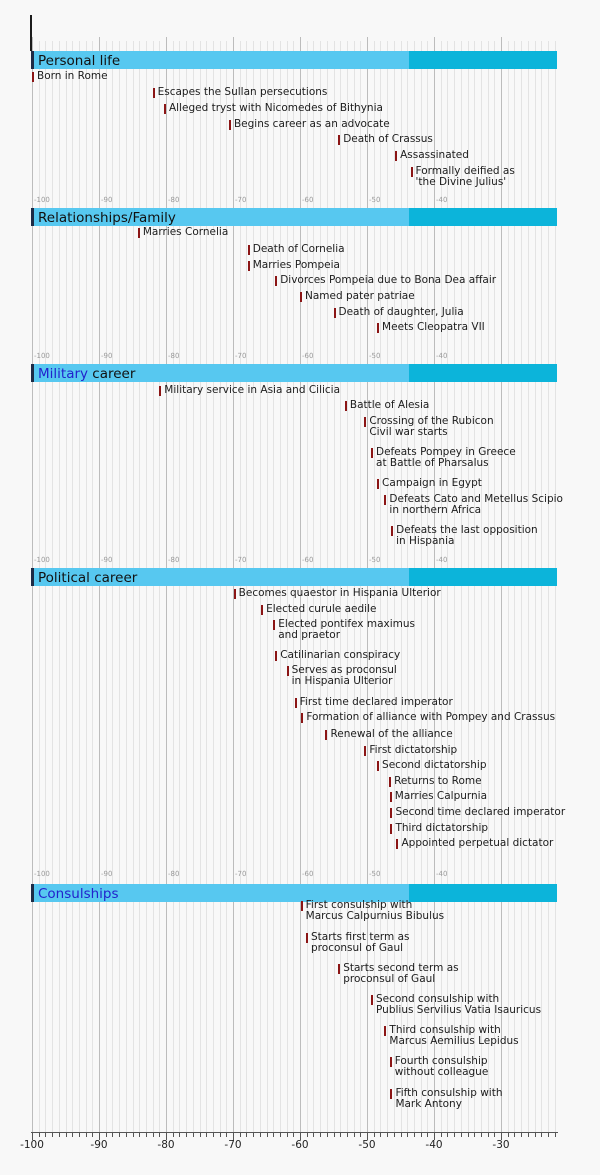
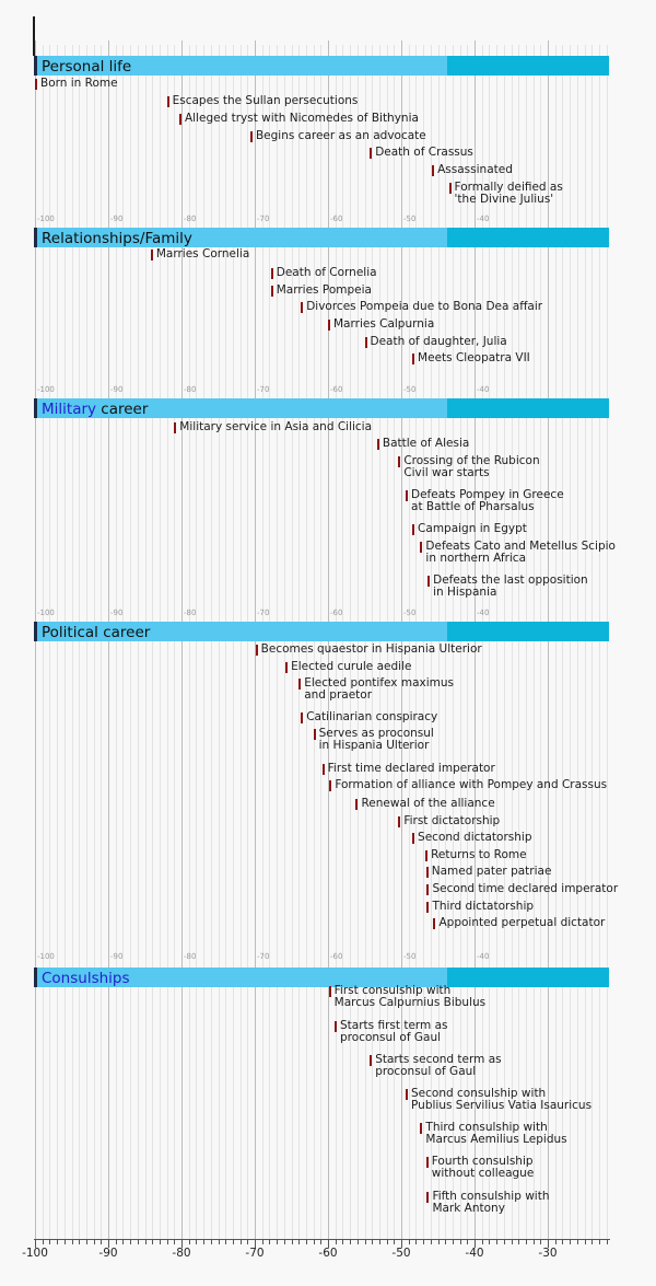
  Personal life
  Born in Rome
  Escapes the Sullan persecutions
  Alleged tryst with Nicomedes of Bithynia
  Begins career as an advocate
  Death of Crassus
  Assassinated
  Formally deified as
  'the Divine Julius'
  -100
  -90
  -80
  -70
  -60
  -50
  -40
  Relationships/Family
  Marries Cornelia
  Death of Cornelia
  Marries Pompeia
  Divorces Pompeia due to Bona Dea affair
- Named pater patriae
+ Marries Calpurnia
  Death of daughter, Julia
  Meets Cleopatra VII
  -100
  -90
  -80
  -70
  -60
  -50
  -40
  Military career
  Military service in Asia and Cilicia
  Battle of Alesia
  Crossing of the Rubicon
  Civil war starts
  Defeats Pompey in Greece
  at Battle of Pharsalus
  Campaign in Egypt
  Defeats Cato and Metellus Scipio
  in northern Africa
  Defeats the last opposition
  in Hispania
  -100
  -90
  -80
  -70
  -60
  -50
  -40
  Political career
  Becomes quaestor in Hispania Ulterior
  Elected curule aedile
  Elected pontifex maximus
  and praetor
  Catilinarian conspiracy
  Serves as proconsul
  in Hispania Ulterior
  First time declared imperator
  Formation of alliance with Pompey and Crassus
  Renewal of the alliance
  First dictatorship
  Second dictatorship
  Returns to Rome
- Marries Calpurnia
+ Named pater patriae
  Second time declared imperator
  Third dictatorship
  Appointed perpetual dictator
  -100
  -90
  -80
  -70
  -60
  -50
  -40
  Consulships
  First consulship with
  Marcus Calpurnius Bibulus
  Starts first term as
  proconsul of Gaul
  Starts second term as
  proconsul of Gaul
  Second consulship with
  Publius Servilius Vatia Isauricus
  Third consulship with
  Marcus Aemilius Lepidus
  Fourth consulship
  without colleague
  Fifth consulship with
  Mark Antony
  -100
  -90
  -80
  -70
  -60
  -50
  -40
  -30
